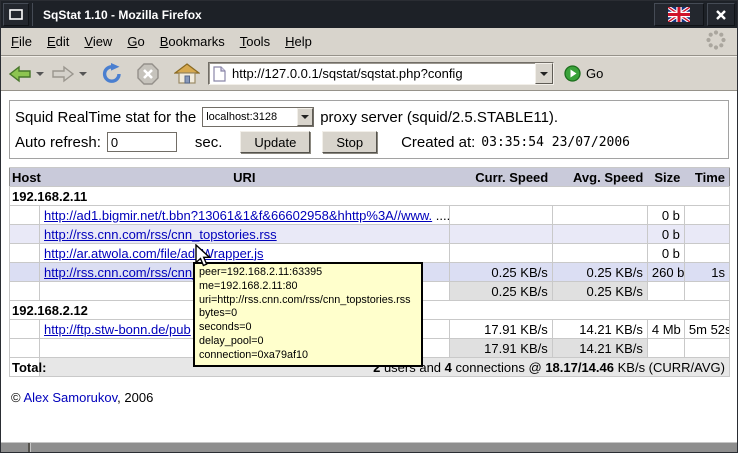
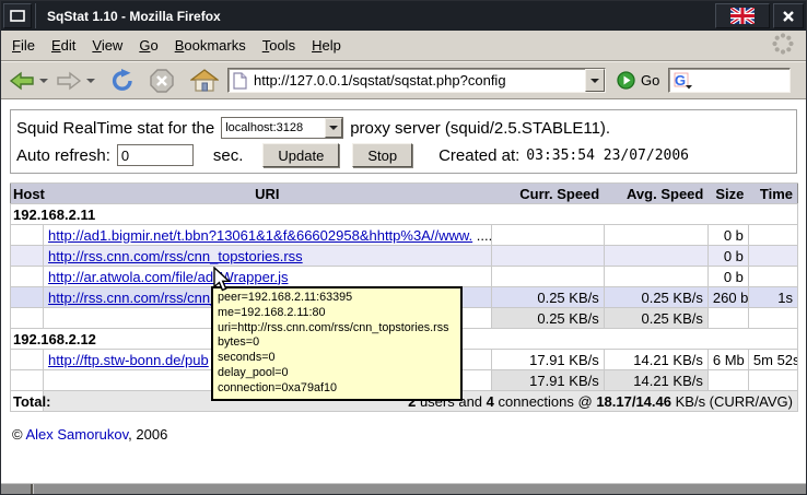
  SqStat 1.10 - Mozilla Firefox
  File
  Edit
  View
  Go
  Bookmarks
  Tools
  Help
  http://127.0.0.1/sqstat/sqstat.php?config
  Go
+ G
  Squid RealTime stat for the
  localhost:3128
  proxy server (squid/2.5.STABLE11).
  Auto refresh:
  0
  sec.
  Update
  Stop
  Created at:
  03:35:54 23/07/2006
  Host	URI	Curr. Speed	Avg. Speed	Size	Time
  192.168.2.11
  	http://ad1.bigmir.net/t.bbn?13061&1&f&66602958&hhttp%3A//www. ....			0 b
  	http://rss.cnn.com/rss/cnn_topstories.rss			0 b
  	http://ar.atwola.com/file/adWrapper.js			0 b
  	http://rss.cnn.com/rss/cnn	0.25 KB/s	0.25 KB/s	260 b	1s
  		0.25 KB/s	0.25 KB/s
  192.168.2.12
- 	http://ftp.stw-bonn.de/pub	17.91 KB/s	14.21 KB/s	4 Mb	5m 52s
+ 	http://ftp.stw-bonn.de/pub	17.91 KB/s	14.21 KB/s	6 Mb	5m 52s
  		17.91 KB/s	14.21 KB/s
  Total:	2 users and 4 connections @ 18.17/14.46 KB/s (CURR/AVG)
  © Alex Samorukov, 2006
  peer=192.168.2.11:63395
  me=192.168.2.11:80
  uri=http://rss.cnn.com/rss/cnn_topstories.rss
  bytes=0
  seconds=0
  delay_pool=0
  connection=0xa79af10
